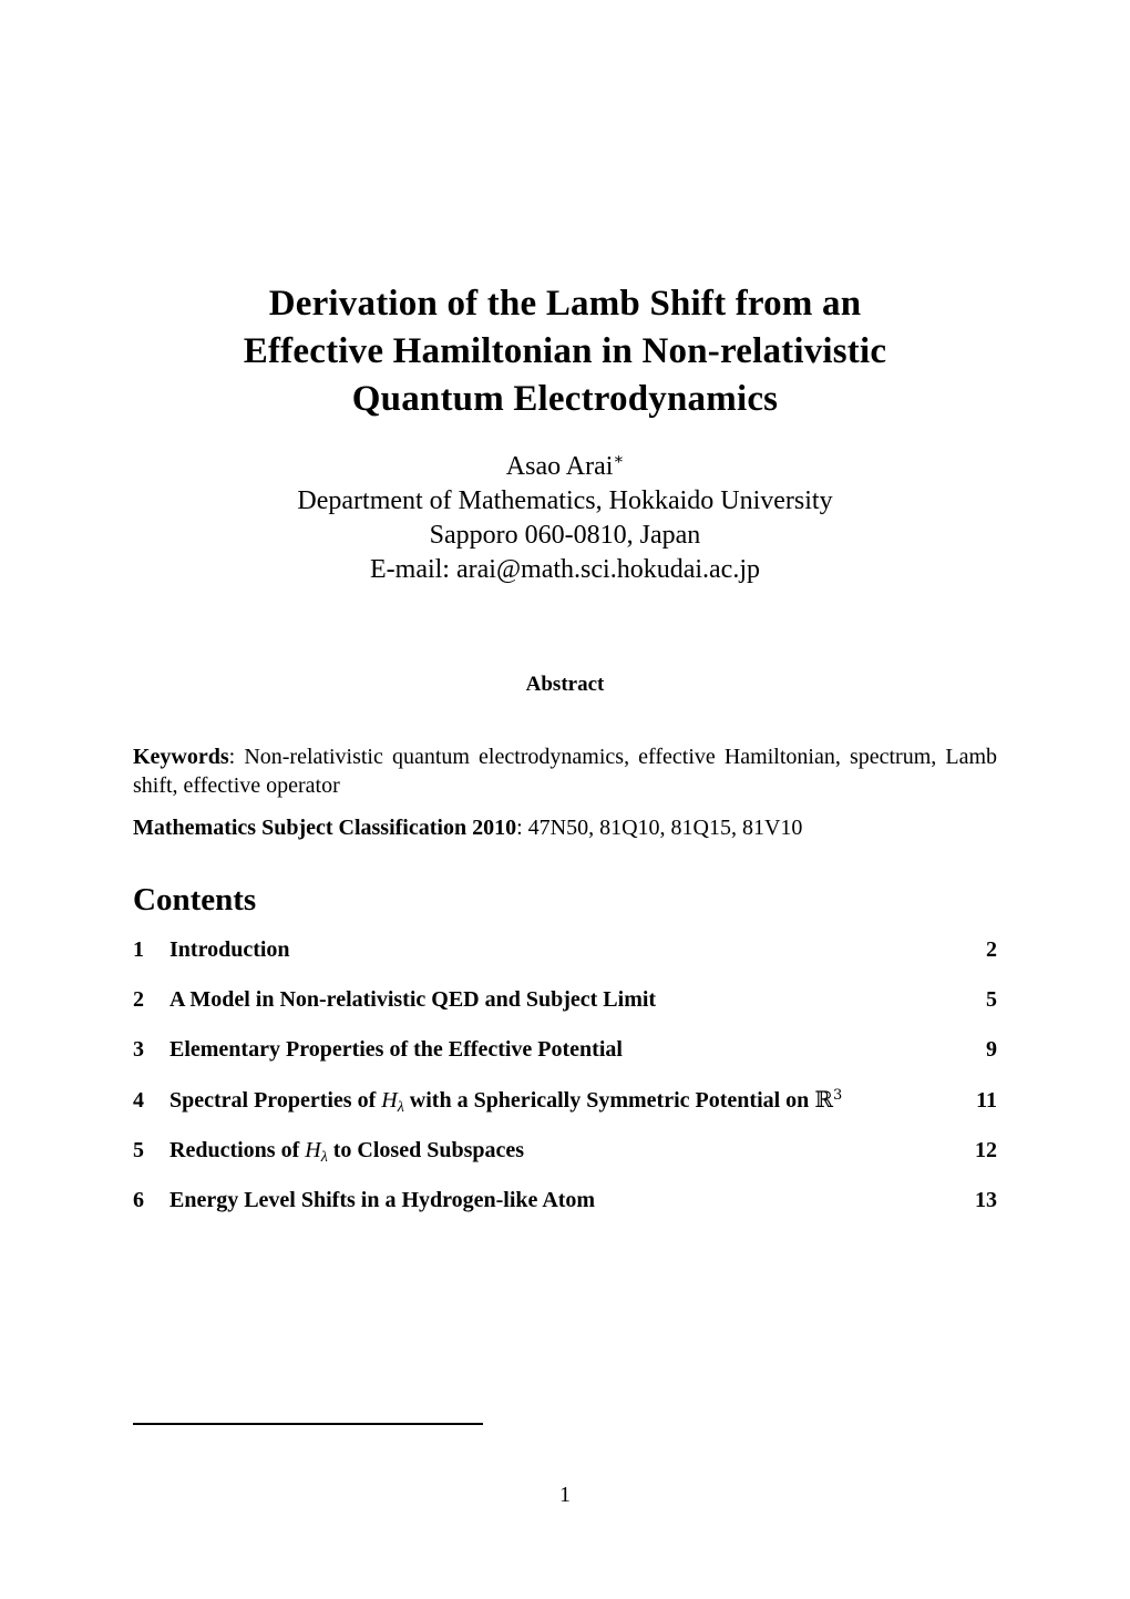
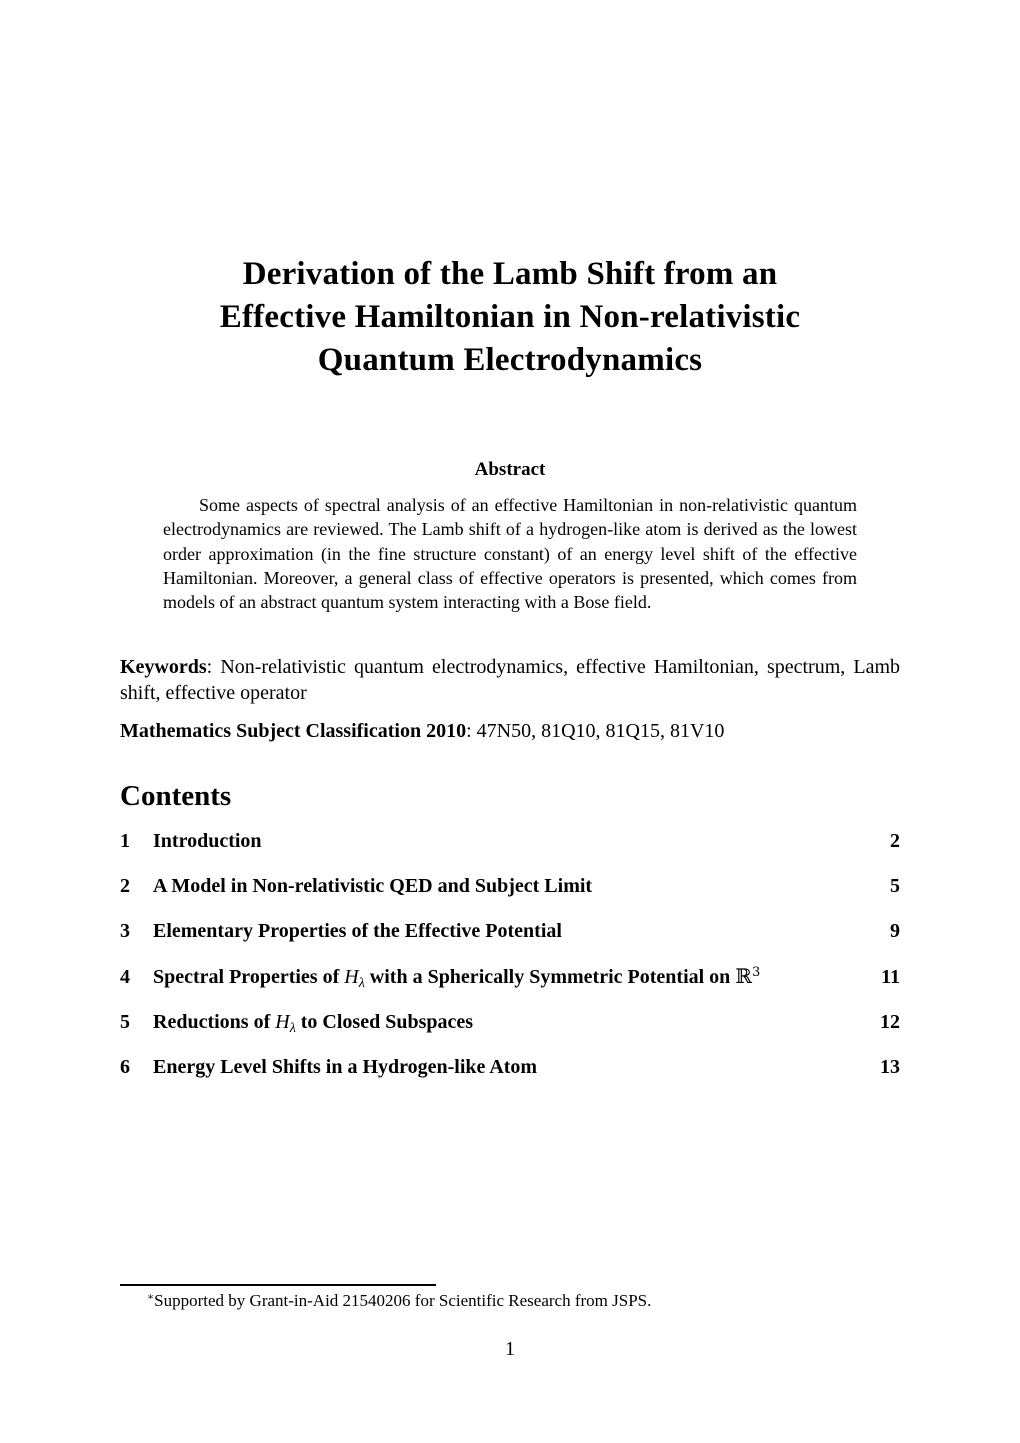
  Derivation of the Lamb Shift from an
  Effective Hamiltonian in Non-relativistic
  Quantum Electrodynamics
- Asao Arai∗
- Department of Mathematics, Hokkaido University
- Sapporo 060-0810, Japan
- E-mail: arai@math.sci.hokudai.ac.jp
  Abstract
+ Some aspects of spectral analysis of an effective Hamiltonian in non-relativistic quantum electrodynamics are reviewed. The Lamb shift of a hydrogen-like atom is derived as the lowest order approximation (in the fine structure constant) of an energy level shift of the effective Hamiltonian. Moreover, a general class of effective operators is presented, which comes from models of an abstract quantum system interacting with a Bose field.
  Keywords: Non-relativistic quantum electrodynamics, effective Hamiltonian, spectrum, Lamb shift, effective operator
  Mathematics Subject Classification 2010: 47N50, 81Q10, 81Q15, 81V10
  Contents
  1
  Introduction
  2
  2
  A Model in Non-relativistic QED and Subject Limit
  5
  3
  Elementary Properties of the Effective Potential
  9
  4
  Spectral Properties of Hλ with a Spherically Symmetric Potential on ℝ3
  11
  5
  Reductions of Hλ to Closed Subspaces
  12
  6
  Energy Level Shifts in a Hydrogen-like Atom
  13
+ ∗Supported by Grant-in-Aid 21540206 for Scientific Research from JSPS.
  1
